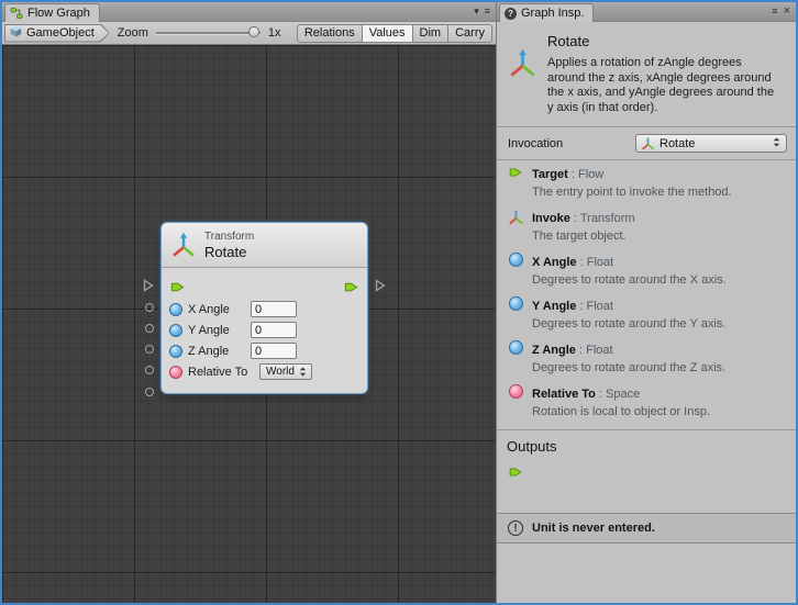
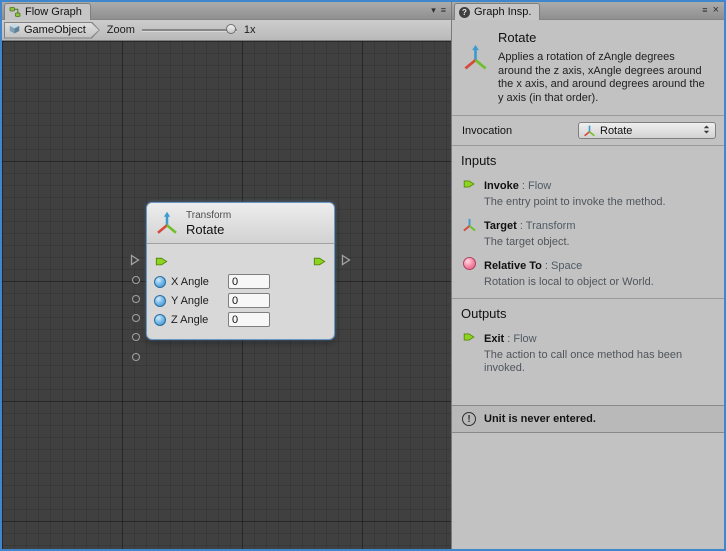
  Flow Graph
  ▾
  ≡
  GameObject
  Zoom
  1x
- Relations
- Values
- Dim
- Carry
  Transform
  Rotate
  X Angle
  0
  Y Angle
  0
  Z Angle
  0
- Relative To
- World
  ?
  Graph Insp.
  ≡
  ×
  Rotate
- Applies a rotation of zAngle degrees around the z axis, xAngle degrees around the x axis, and yAngle degrees around the y axis (in that order).
+ Applies a rotation of zAngle degrees around the z axis, xAngle degrees around the x axis, and around degrees around the y axis (in that order).
  Invocation
  Rotate
+ Inputs
- Target Flow
+ Invoke Flow
  The entry point to invoke the method.
- Invoke Transform
+ Target Transform
  The target object.
- X Angle Float
- Degrees to rotate around the X axis.
- Y Angle Float
- Degrees to rotate around the Y axis.
- Z Angle Float
- Degrees to rotate around the Z axis.
  Relative To Space
- Rotation is local to object or Insp.
+ Rotation is local to object or World.
  Outputs
+ Exit Flow
+ The action to call once method has been invoked.
  !
  Unit is never entered.
